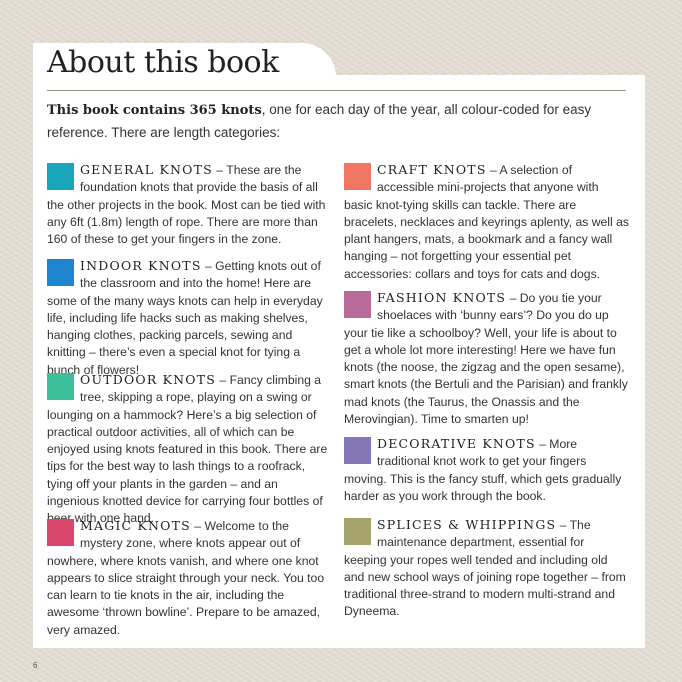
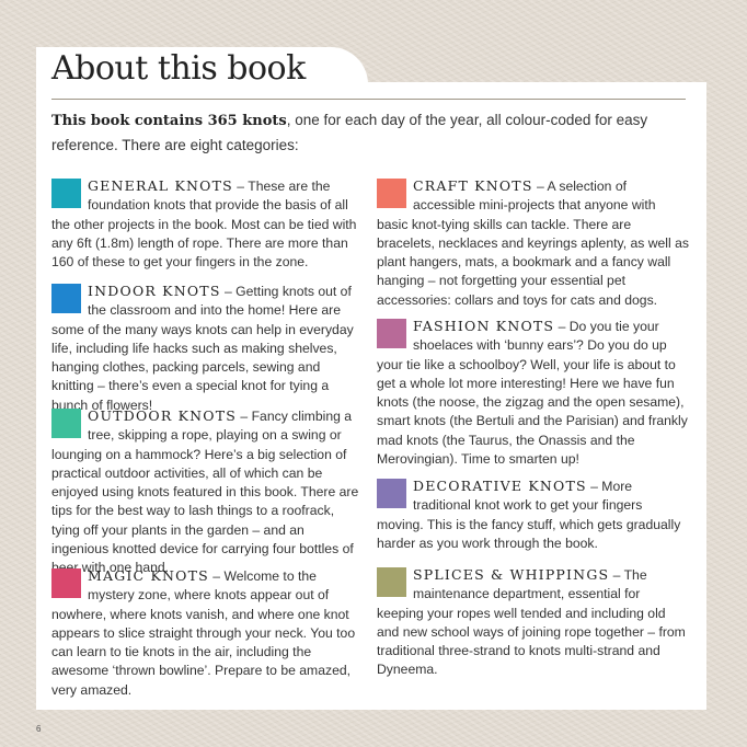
  About this book
- This book contains 365 knots, one for each day of the year, all colour-coded for easy reference. There are length categories:
+ This book contains 365 knots, one for each day of the year, all colour-coded for easy reference. There are eight categories:
  GENERAL KNOTS – These are the foundation knots that provide the basis of all the other projects in the book. Most can be tied with any 6ft (1.8m) length of rope. There are more than 160 of these to get your fingers in the zone.
  INDOOR KNOTS – Getting knots out of the classroom and into the home! Here are some of the many ways knots can help in everyday life, including life hacks such as making shelves, hanging clothes, packing parcels, sewing and knitting – there’s even a special knot for tying a bunch of flowers!
  OUTDOOR KNOTS – Fancy climbing a tree, skipping a rope, playing on a swing or lounging on a hammock? Here’s a big selection of practical outdoor activities, all of which can be enjoyed using knots featured in this book. There are tips for the best way to lash things to a roofrack, tying off your plants in the garden – and an ingenious knotted device for carrying four bottles of with one hand.
  MAGIC KNOTS – Welcome to the mystery zone, where knots appear out of nowhere, where knots vanish, and where one knot appears to slice straight through your neck. You too can learn to tie knots in the air, including the awesome ‘thrown bowline’. Prepare to be amazed, very amazed.
  CRAFT KNOTS – A selection of accessible mini-projects that anyone with basic knot-tying skills can tackle. There are bracelets, necklaces and keyrings aplenty, as well as plant hangers, mats, a bookmark and a fancy wall hanging – not forgetting your essential pet accessories: collars and toys for cats and dogs.
  FASHION KNOTS – Do you tie your shoelaces with ‘bunny ears’? Do you do up your tie like a schoolboy? Well, your life is about to get a whole lot more interesting! Here we have fun knots (the noose, the zigzag and the open sesame), smart knots (the Bertuli and the Parisian) and frankly mad knots (the Taurus, the Onassis and the Merovingian). Time to smarten up!
  DECORATIVE KNOTS – More traditional knot work to get your fingers moving. This is the fancy stuff, which gets gradually harder as you work through the book.
- SPLICES & WHIPPINGS – The maintenance department, essential for keeping your ropes well tended and including old and new school ways of joining rope together – from traditional three-strand to modern multi-strand and Dyneema.
+ SPLICES & WHIPPINGS – The maintenance department, essential for keeping your ropes well tended and including old and new school ways of joining rope together – from traditional three-strand to knots multi-strand and Dyneema.
  6
